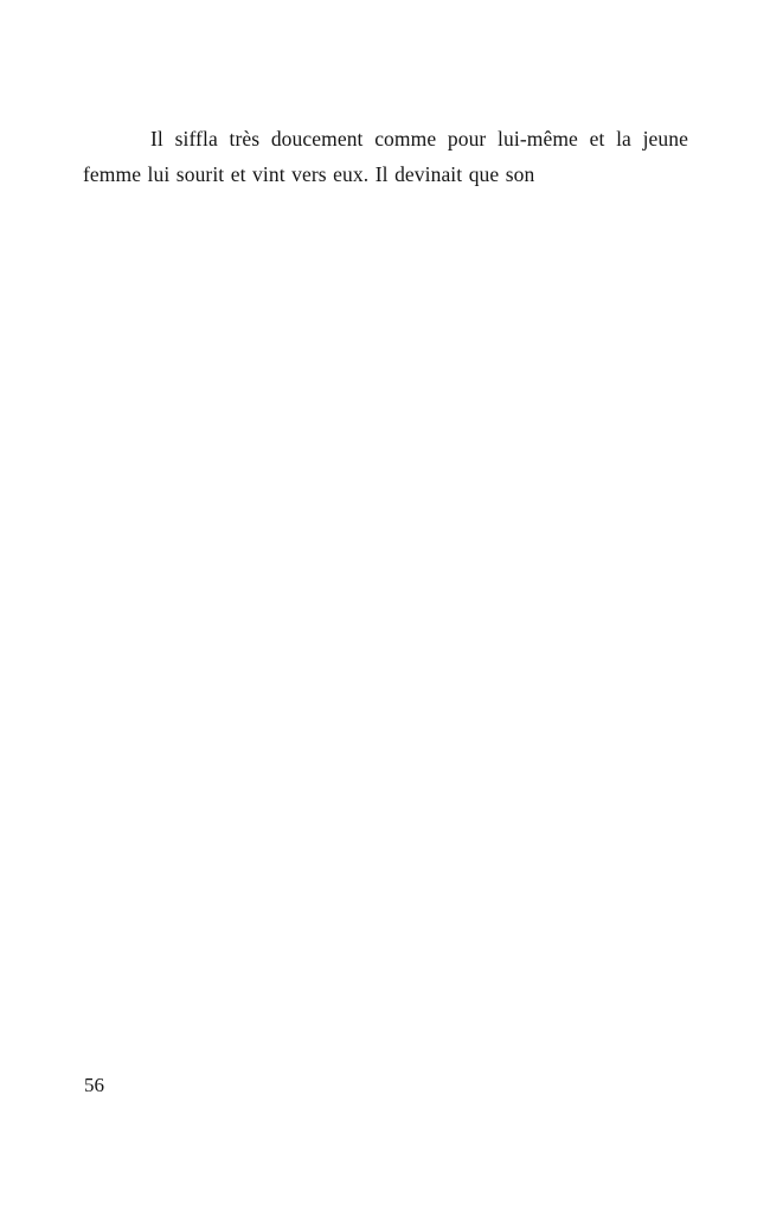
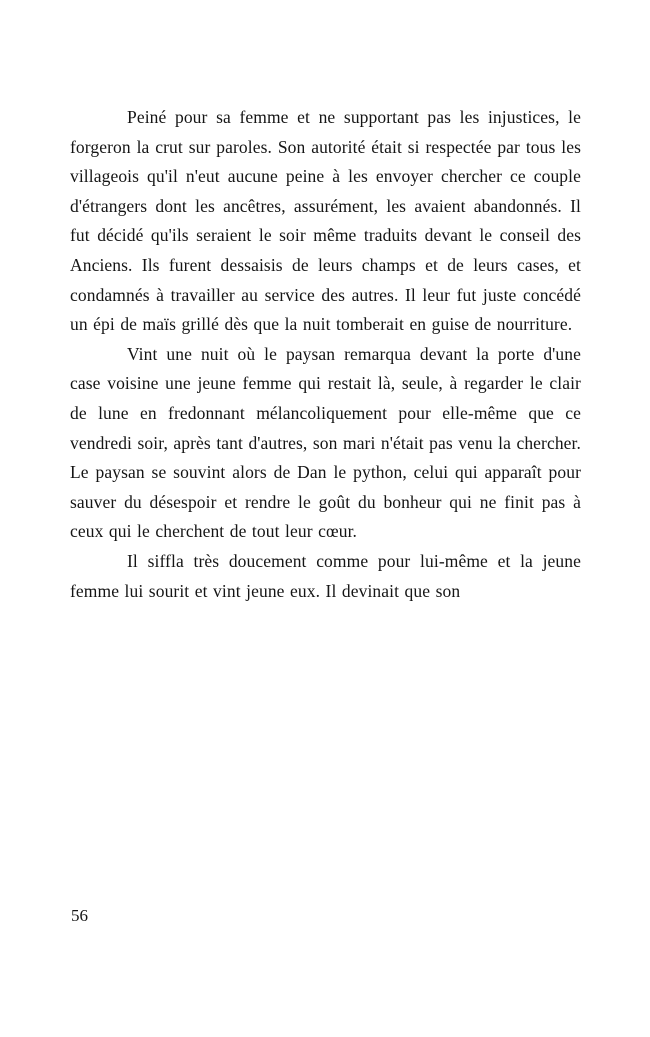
+ Peiné pour sa femme et ne supportant pas les injustices, le forgeron la crut sur paroles. Son autorité était si respectée par tous les villageois qu'il n'eut aucune peine à les envoyer chercher ce couple d'étrangers dont les ancêtres, assurément, les avaient abandonnés. Il fut décidé qu'ils seraient le soir même traduits devant le conseil des Anciens. Ils furent dessaisis de leurs champs et de leurs cases, et condamnés à travailler au service des autres. Il leur fut juste concédé un épi de maïs grillé dès que la nuit tomberait en guise de nourriture.
+ Vint une nuit où le paysan remarqua devant la porte d'une case voisine une jeune femme qui restait là, seule, à regarder le clair de lune en fredonnant mélancoliquement pour elle-même que ce vendredi soir, après tant d'autres, son mari n'était pas venu la chercher. Le paysan se souvint alors de Dan le python, celui qui apparaît pour sauver du désespoir et rendre le goût du bonheur qui ne finit pas à ceux qui le cherchent de tout leur cœur.
- Il siffla très doucement comme pour lui-même et la jeune femme lui sourit et vint vers eux. Il devinait que son
+ Il siffla très doucement comme pour lui-même et la jeune femme lui sourit et vint jeune eux. Il devinait que son
  56
